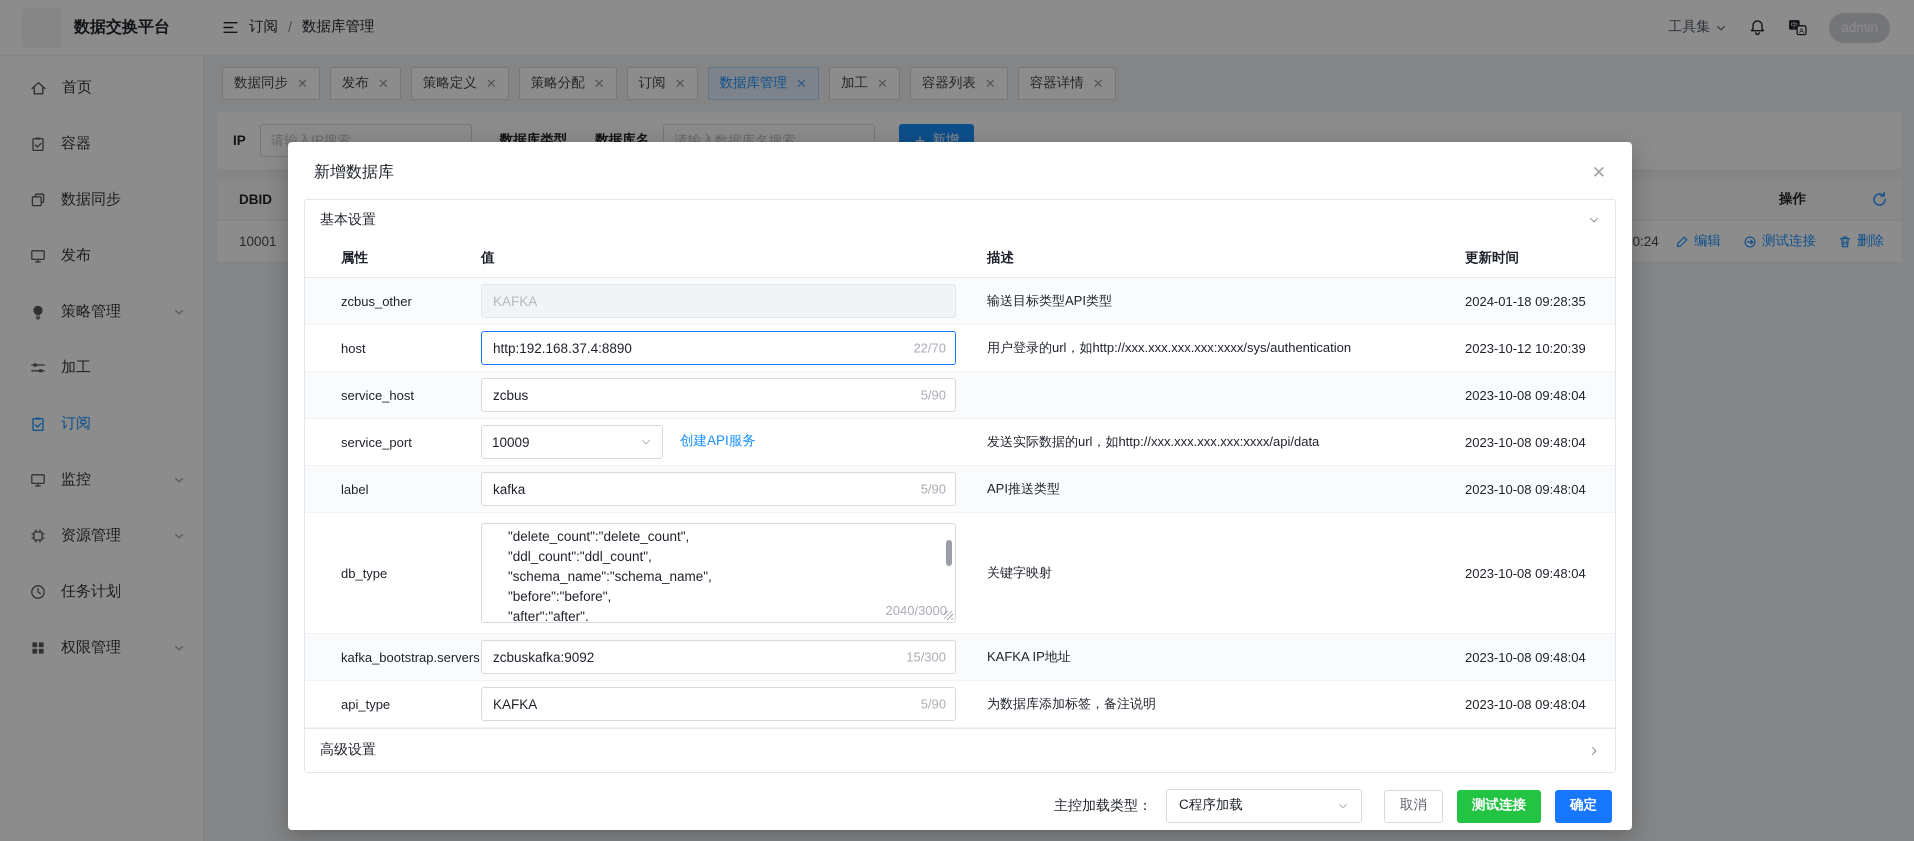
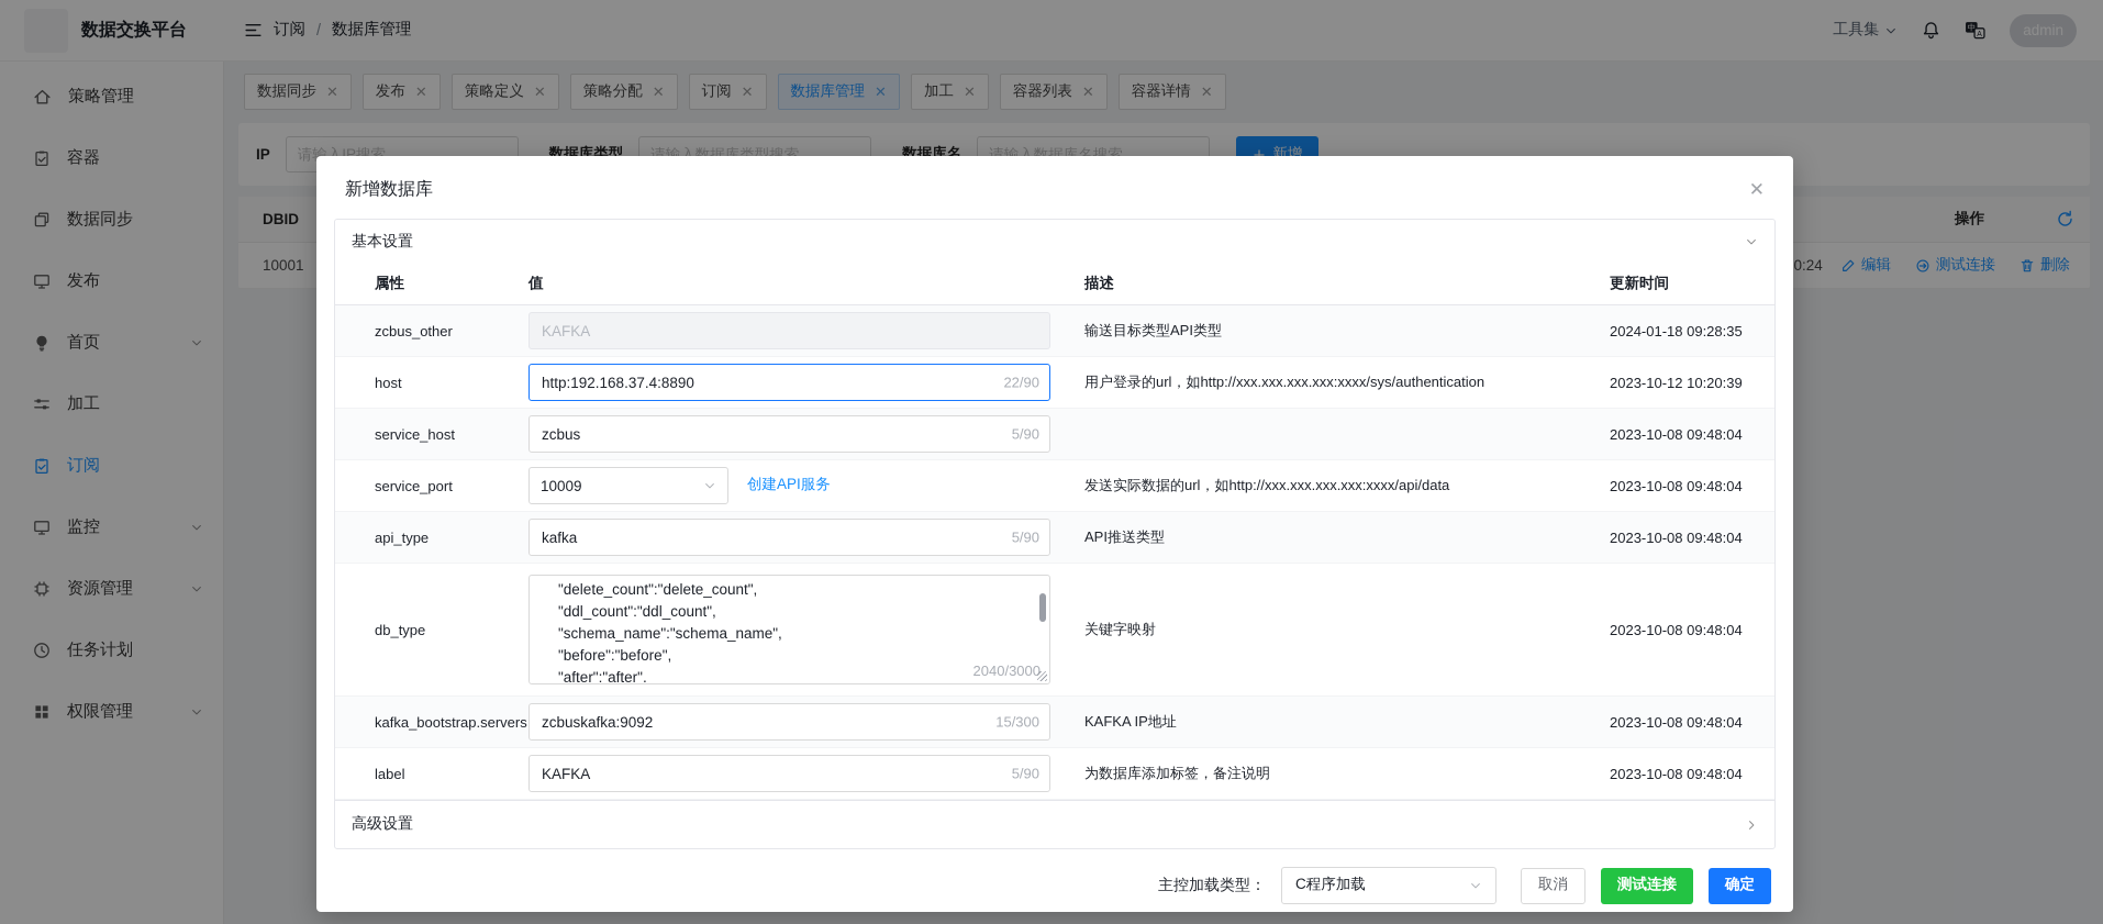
  数据交换平台
  订阅
  /
  数据库管理
  工具集
  中
  admin
- 首页
+ 策略管理
  容器
  数据同步
  发布
- 策略管理
+ 首页
  加工
  订阅
  监控
  资源管理
  任务计划
  权限管理
  数据同步
  ✕
  发布
  ✕
  策略定义
  ✕
  策略分配
  ✕
  订阅
  ✕
  数据库管理
  ✕
  加工
  ✕
  容器列表
  ✕
  容器详情
  ✕
  IP
  请输入IP搜索
  数据库类型
+ 请输入数据库类型搜索
  数据库名
  请输入数据库名搜索
  新增
  DBID
  操作
  10001
  0:24
  编辑
  测试连接
  删除
  新增数据库
  ✕
  基本设置
  属性
  值
  描述
  更新时间
  zcbus_other
  KAFKA
  输送目标类型API类型
  2024-01-18 09:28:35
  host
  http:192.168.37.4:8890
- 22/70
+ 22/90
  用户登录的url，如http://xxx.xxx.xxx.xxx:xxxx/sys/authentication
  2023-10-12 10:20:39
  service_host
  zcbus
  5/90
  2023-10-08 09:48:04
  service_port
  10009
  创建API服务
  发送实际数据的url，如http://xxx.xxx.xxx.xxx:xxxx/api/data
  2023-10-08 09:48:04
- label
+ api_type
  kafka
  5/90
  API推送类型
  2023-10-08 09:48:04
  db_type
  "delete_count":"delete_count",
  "ddl_count":"ddl_count",
  "schema_name":"schema_name",
  "before":"before",
  "after":"after",
  2040/300
  关键字映射
  2023-10-08 09:48:04
  kafka_bootstrap.servers
  zcbuskafka:9092
  15/300
  KAFKA IP地址
  2023-10-08 09:48:04
- api_type
+ label
  KAFKA
  5/90
  为数据库添加标签，备注说明
  2023-10-08 09:48:04
  高级设置
  主控加载类型：
  C程序加载
  取消
  测试连接
  确定
